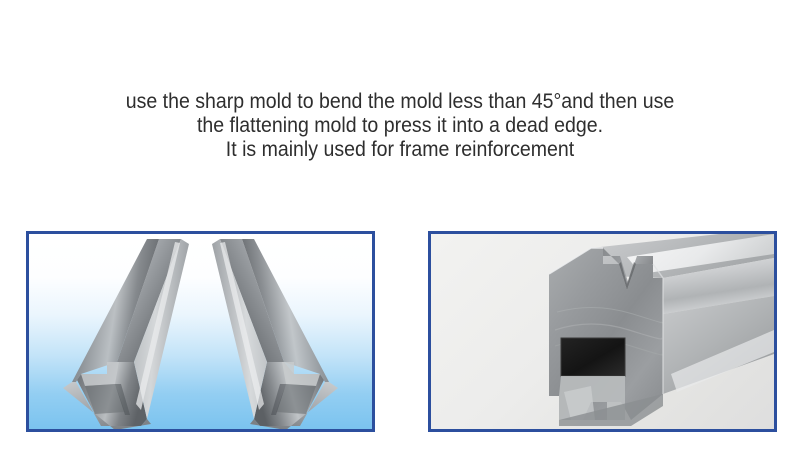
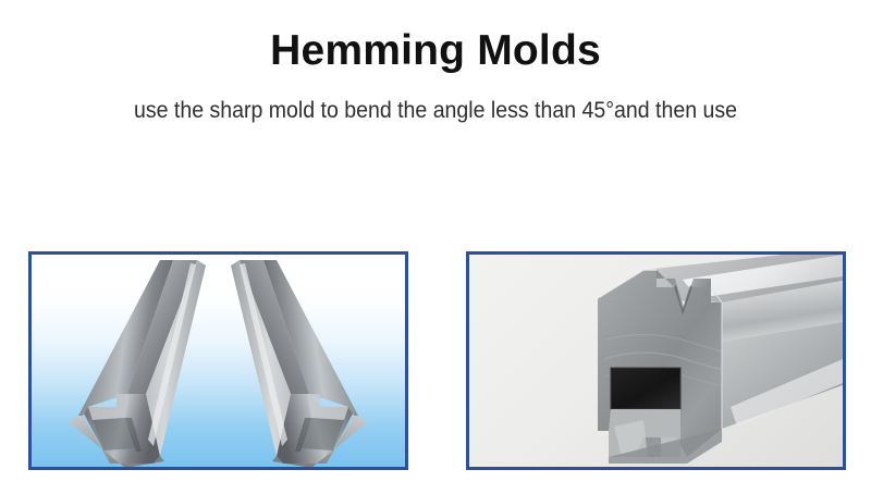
+ Hemming Molds
- use the sharp mold to bend the mold less than 45°and then use
+ use the sharp mold to bend the angle less than 45°and then use
- the flattening mold to press it into a dead edge.
- It is mainly used for frame reinforcement
